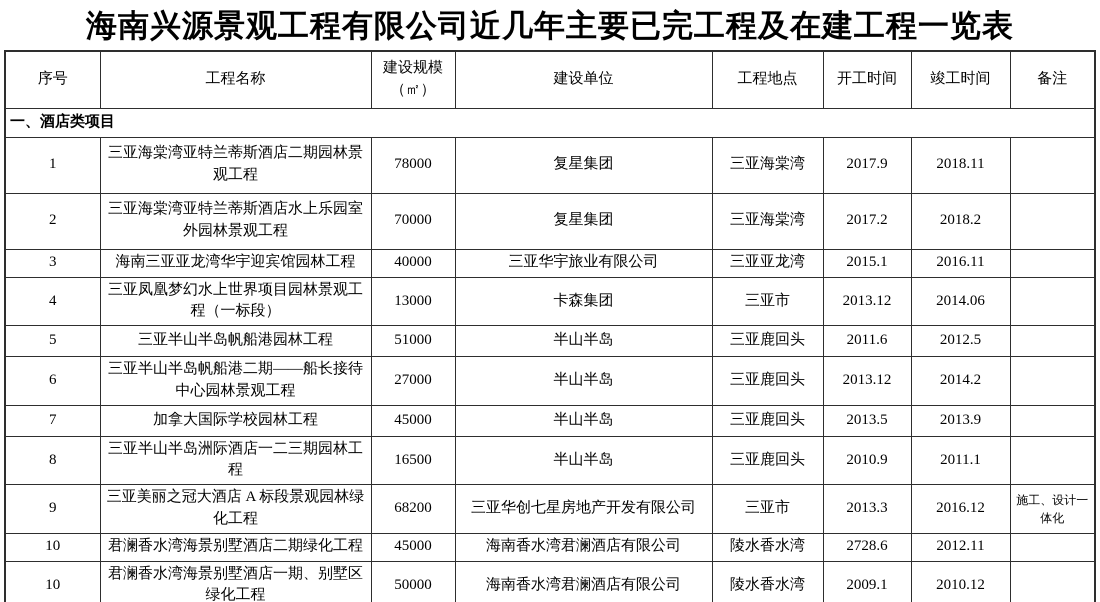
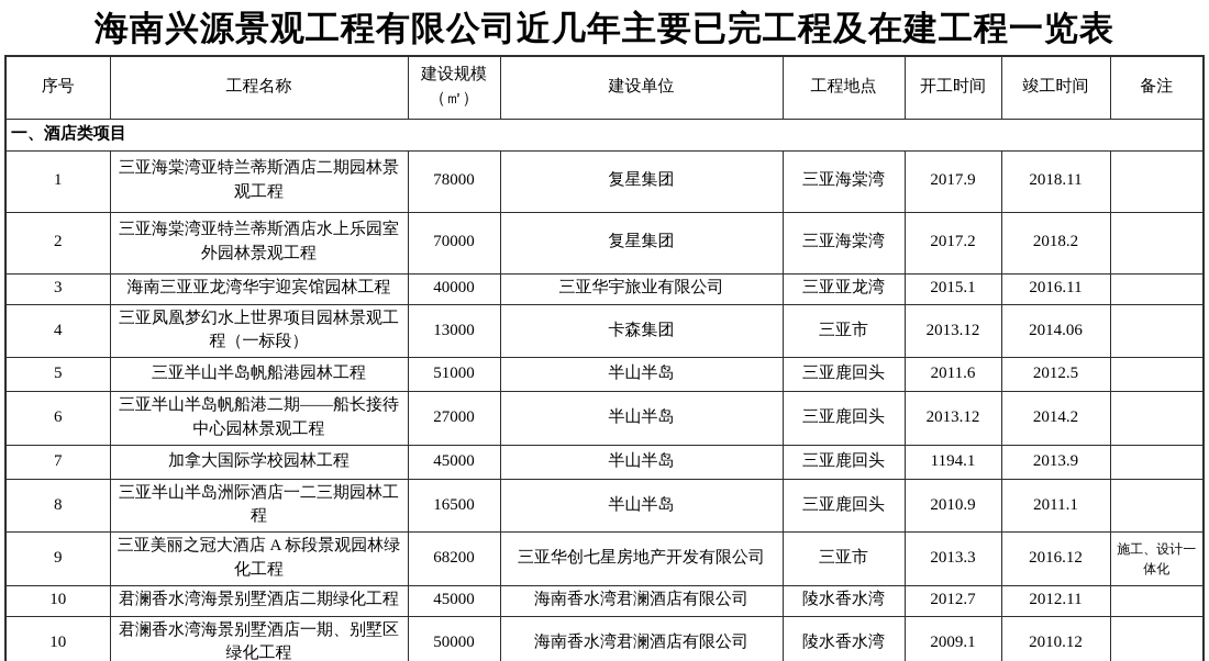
  海南兴源景观工程有限公司近几年主要已完工程及在建工程一览表
  序号	工程名称	建设规模（㎡）	建设单位	工程地点	开工时间	竣工时间	备注
  一、酒店类项目
  1	三亚海棠湾亚特兰蒂斯酒店二期园林景观工程	78000	复星集团	三亚海棠湾	2017.9	2018.11
  2	三亚海棠湾亚特兰蒂斯酒店水上乐园室外园林景观工程	70000	复星集团	三亚海棠湾	2017.2	2018.2
  3	海南三亚亚龙湾华宇迎宾馆园林工程	40000	三亚华宇旅业有限公司	三亚亚龙湾	2015.1	2016.11
  4	三亚凤凰梦幻水上世界项目园林景观工程（一标段）	13000	卡森集团	三亚市	2013.12	2014.06
  5	三亚半山半岛帆船港园林工程	51000	半山半岛	三亚鹿回头	2011.6	2012.5
  6	三亚半山半岛帆船港二期——船长接待中心园林景观工程	27000	半山半岛	三亚鹿回头	2013.12	2014.2
- 7	加拿大国际学校园林工程	45000	半山半岛	三亚鹿回头	2013.5	2013.9
+ 7	加拿大国际学校园林工程	45000	半山半岛	三亚鹿回头	1194.1	2013.9
  8	三亚半山半岛洲际酒店一二三期园林工程	16500	半山半岛	三亚鹿回头	2010.9	2011.1
  9	三亚美丽之冠大酒店 A 标段景观园林绿化工程	68200	三亚华创七星房地产开发有限公司	三亚市	2013.3	2016.12	施工、设计一体化
- 10	君澜香水湾海景别墅酒店二期绿化工程	45000	海南香水湾君澜酒店有限公司	陵水香水湾	2728.6	2012.11
+ 10	君澜香水湾海景别墅酒店二期绿化工程	45000	海南香水湾君澜酒店有限公司	陵水香水湾	2012.7	2012.11
  10	君澜香水湾海景别墅酒店一期、别墅区绿化工程	50000	海南香水湾君澜酒店有限公司	陵水香水湾	2009.1	2010.12
